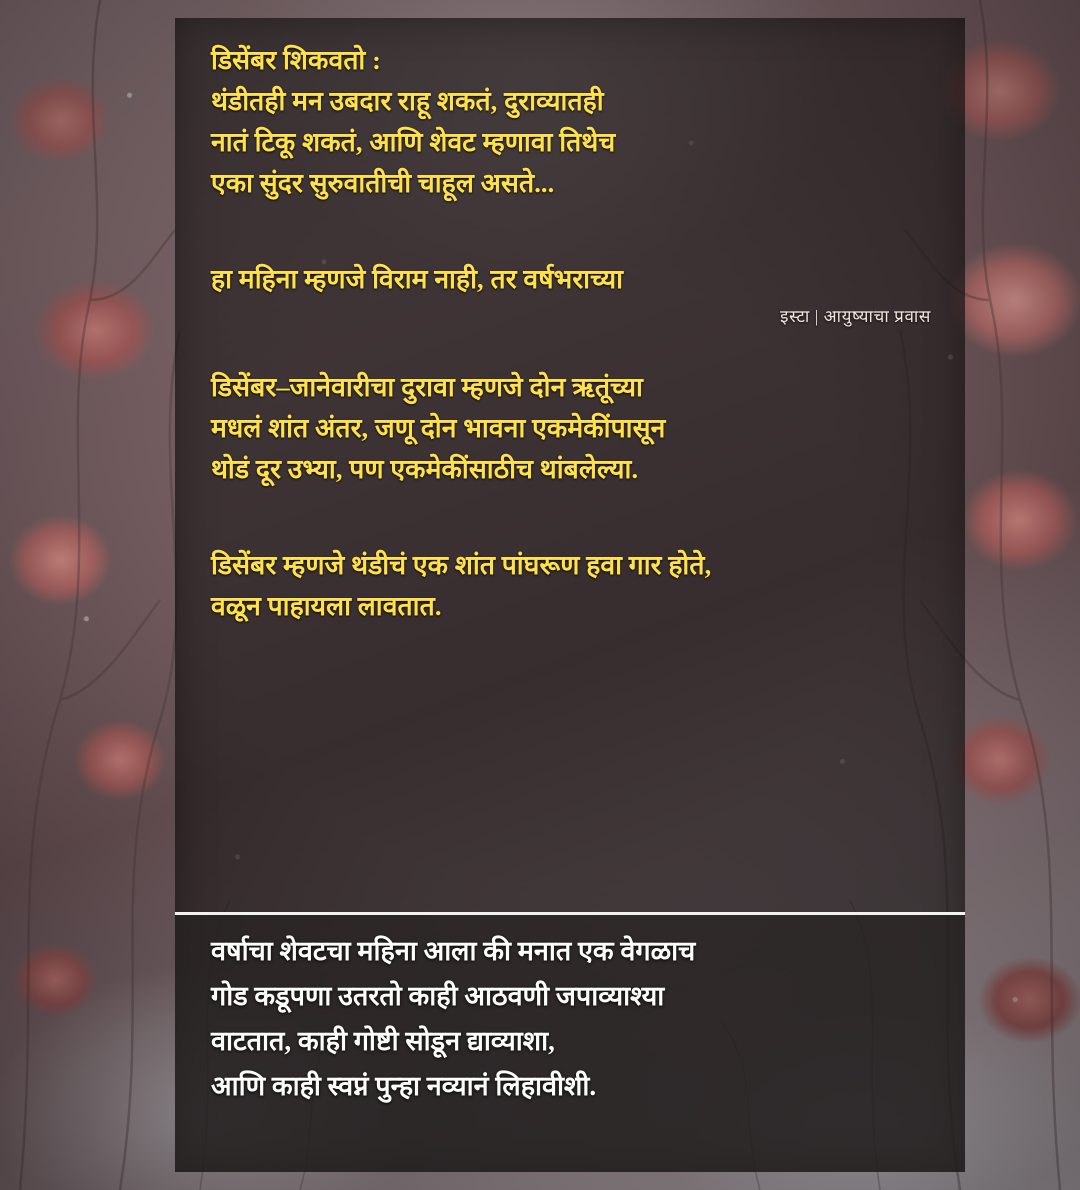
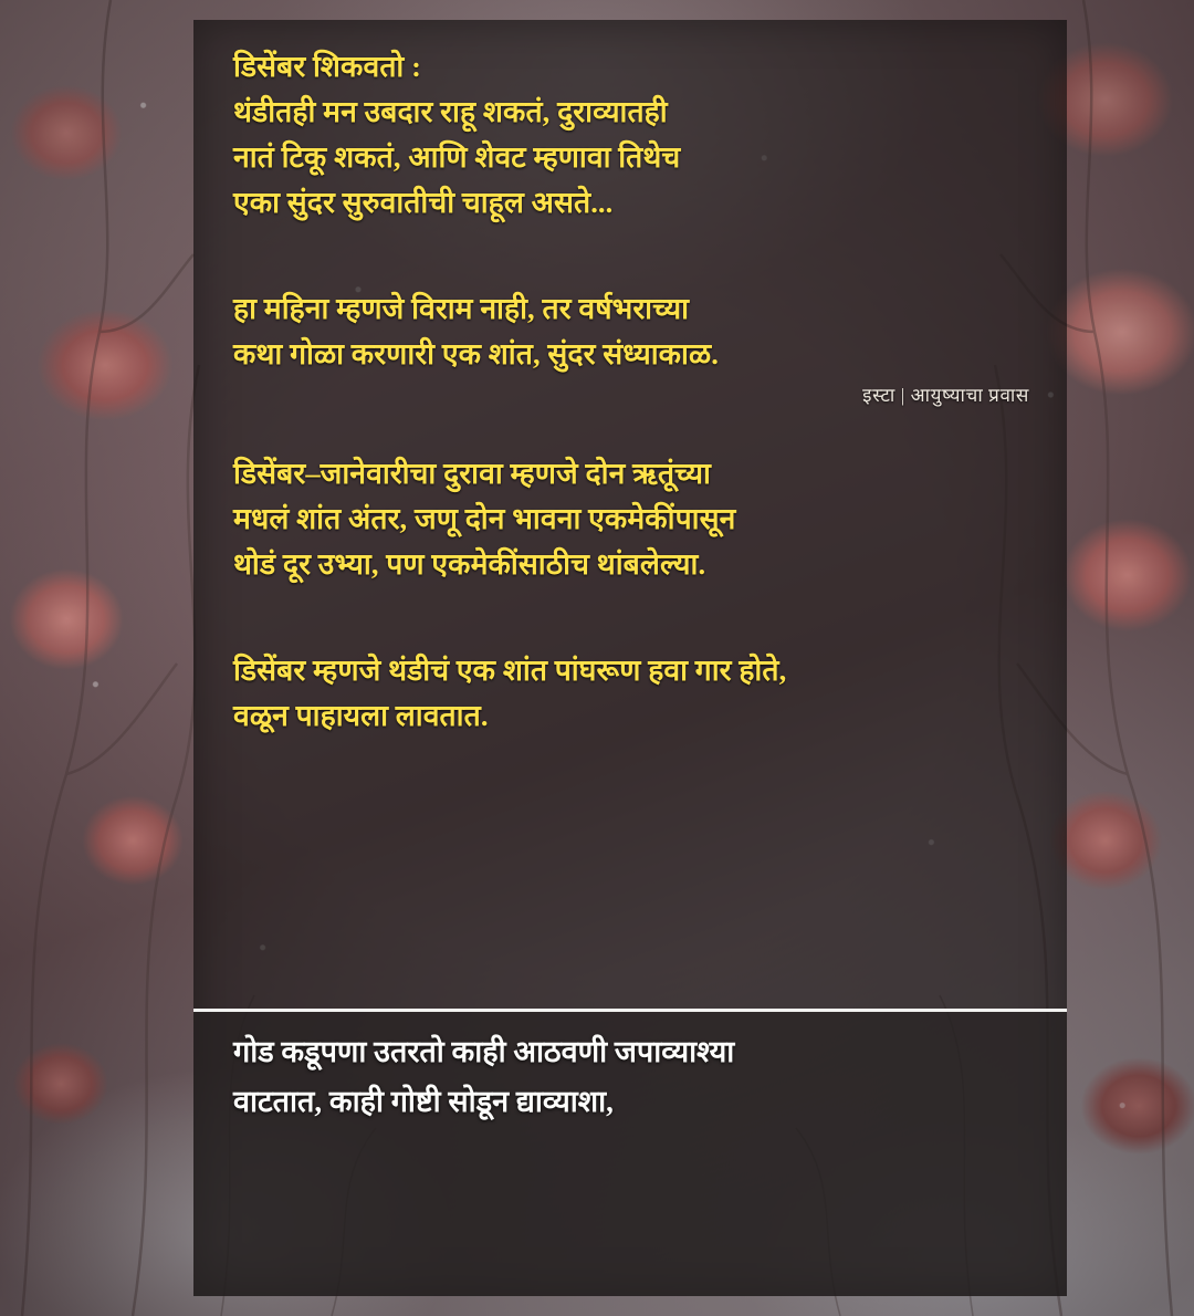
  डिसेंबर शिकवतो :
  थंडीतही मन उबदार राहू शकतं, दुराव्यातही
  नातं टिकू शकतं, आणि शेवट म्हणावा तिथेच
  एका सुंदर सुरुवातीची चाहूल असते...
  हा महिना म्हणजे विराम नाही, तर वर्षभराच्या
+ कथा गोळा करणारी एक शांत, सुंदर संध्याकाळ.
  इस्टा | आयुष्याचा प्रवास
  डिसेंबर–जानेवारीचा दुरावा म्हणजे दोन ऋतूंच्या
  मधलं शांत अंतर, जणू दोन भावना एकमेकींपासून
  थोडं दूर उभ्या, पण एकमेकींसाठीच थांबलेल्या.
  डिसेंबर म्हणजे थंडीचं एक शांत पांघरूण हवा गार होते,
  वळून पाहायला लावतात.
- वर्षाचा शेवटचा महिना आला की मनात एक वेगळाच
  गोड कडूपणा उतरतो काही आठवणी जपाव्याश्या
  वाटतात, काही गोष्टी सोडून द्याव्याशा,
- आणि काही स्वप्नं पुन्हा नव्यानं लिहावीशी.
